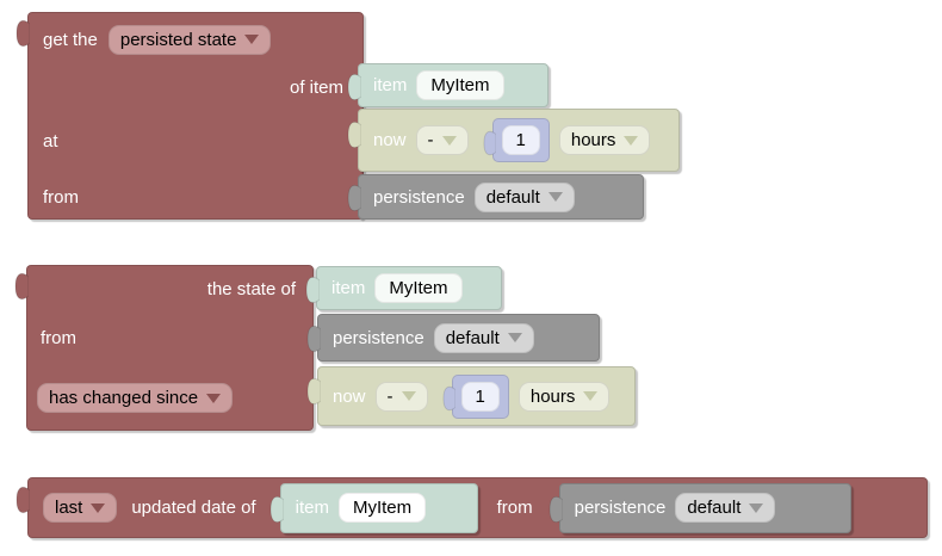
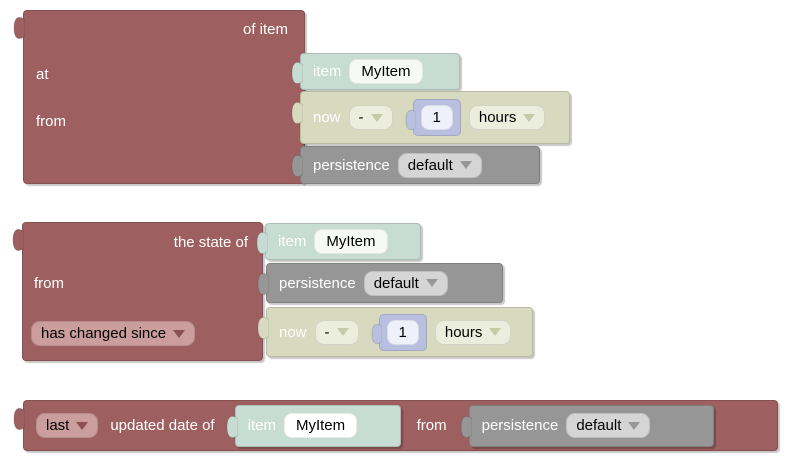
- get the
- persisted state
  of item
  at
  from
  item
  MyItem
  now
  -
  1
  hours
  persistence
  default
  the state of
  from
  has changed since
  item
  MyItem
  persistence
  default
  now
  -
  1
  hours
  last
  updated date of
  item
  MyItem
  from
  persistence
  default
